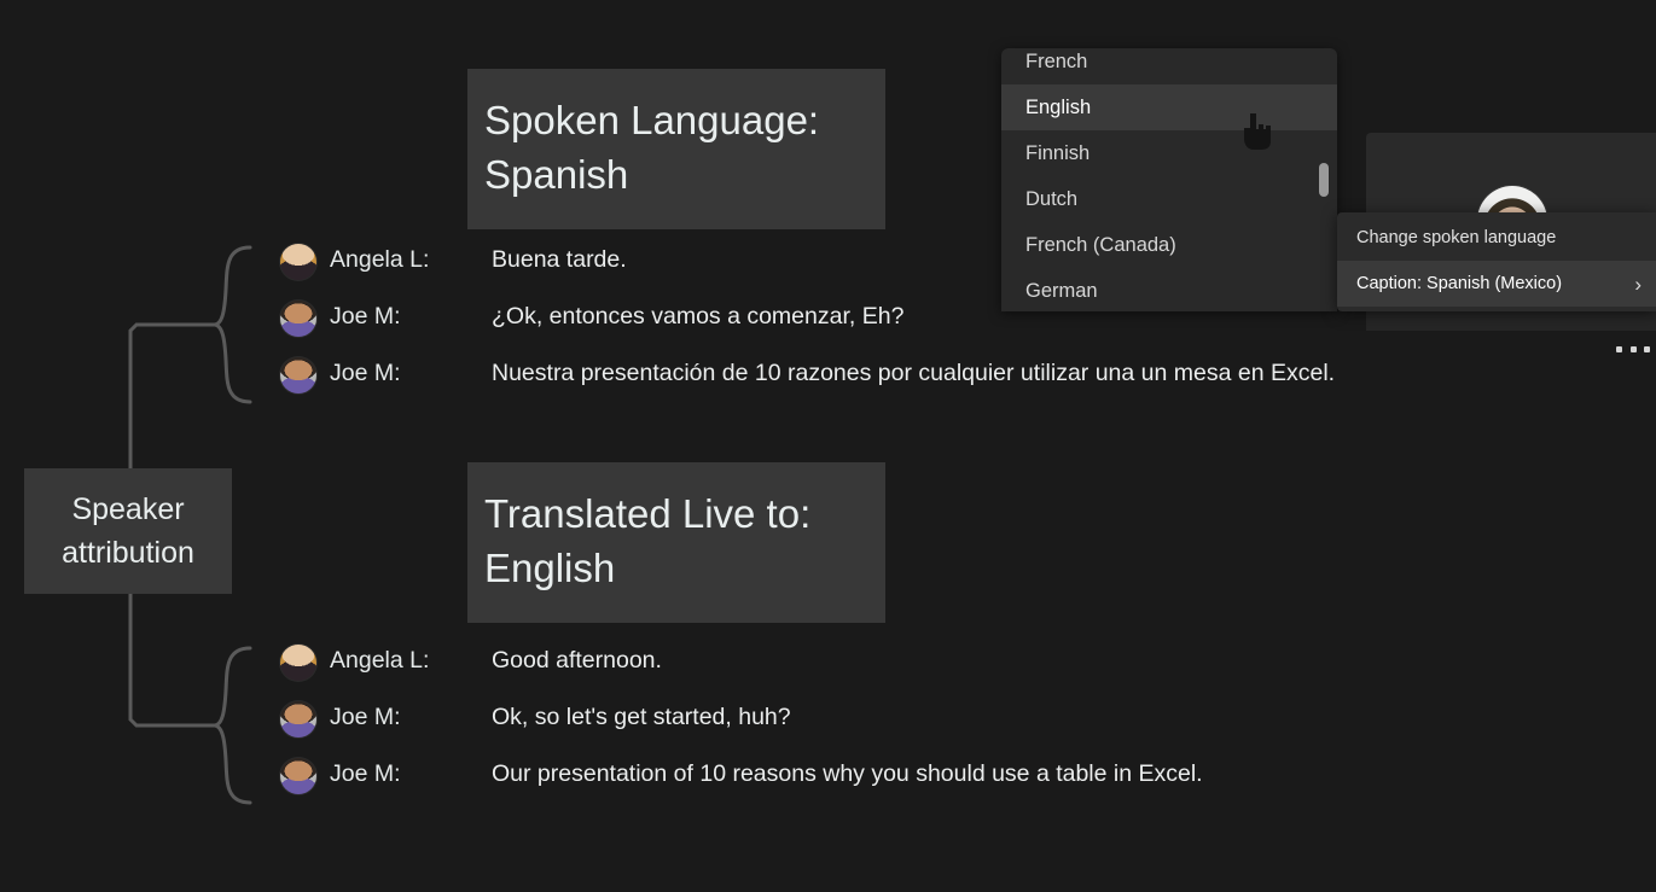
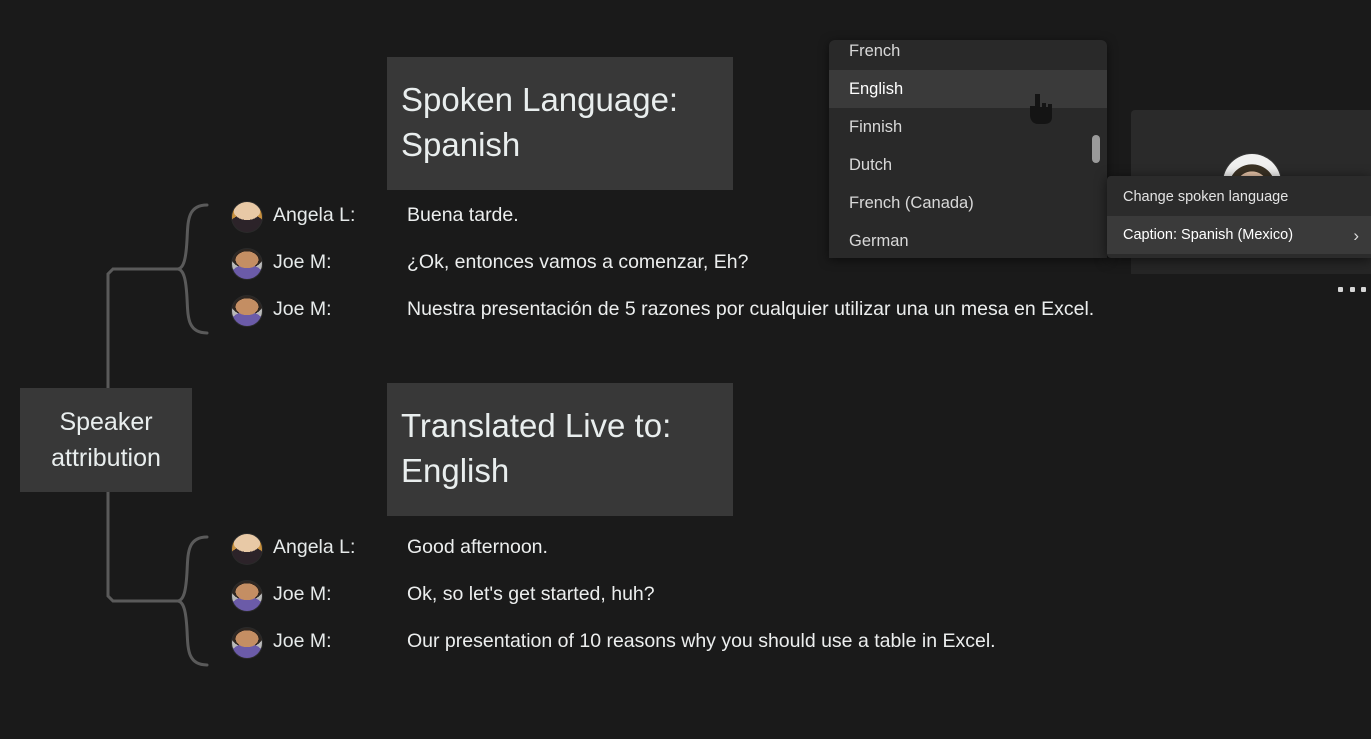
  Spoken Language:
  Spanish
  Translated Live to:
  English
  Speaker
  attribution
  Angela L:
  Buena tarde.
  Joe M:
  ¿Ok, entonces vamos a comenzar, Eh?
  Joe M:
- Nuestra presentación de 10 razones por cualquier utilizar una un mesa en Excel.
+ Nuestra presentación de 5 razones por cualquier utilizar una un mesa en Excel.
  Angela L:
  Good afternoon.
  Joe M:
  Ok, so let's get started, huh?
  Joe M:
  Our presentation of 10 reasons why you should use a table in Excel.
  French
  English
  Finnish
  Dutch
  French (Canada)
  German
  Change spoken language
  Caption: Spanish (Mexico)
  ›
